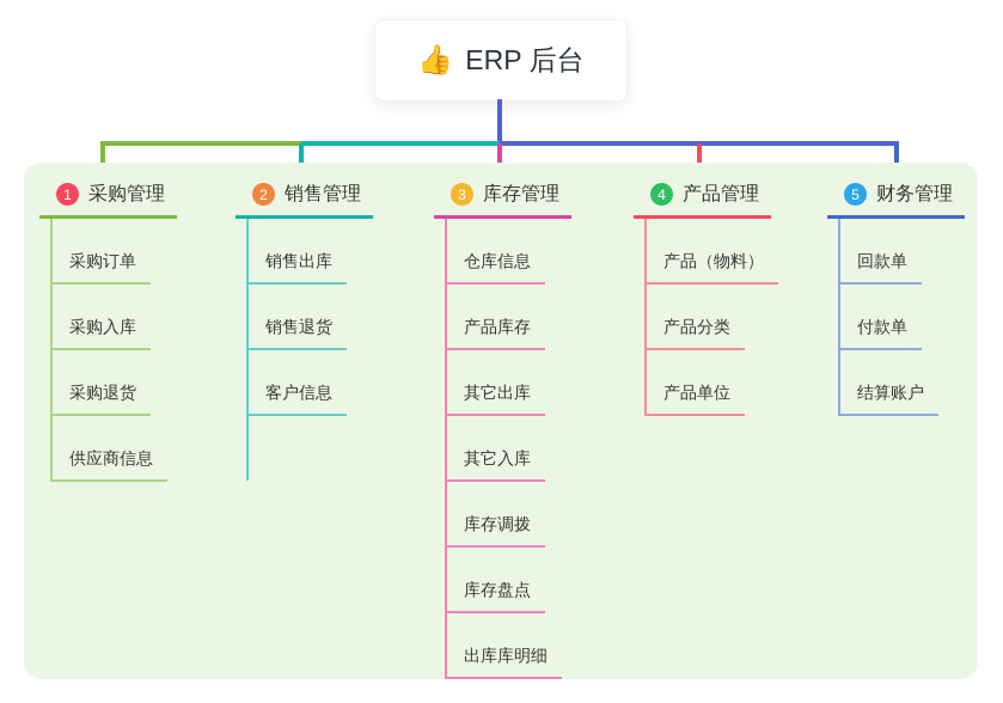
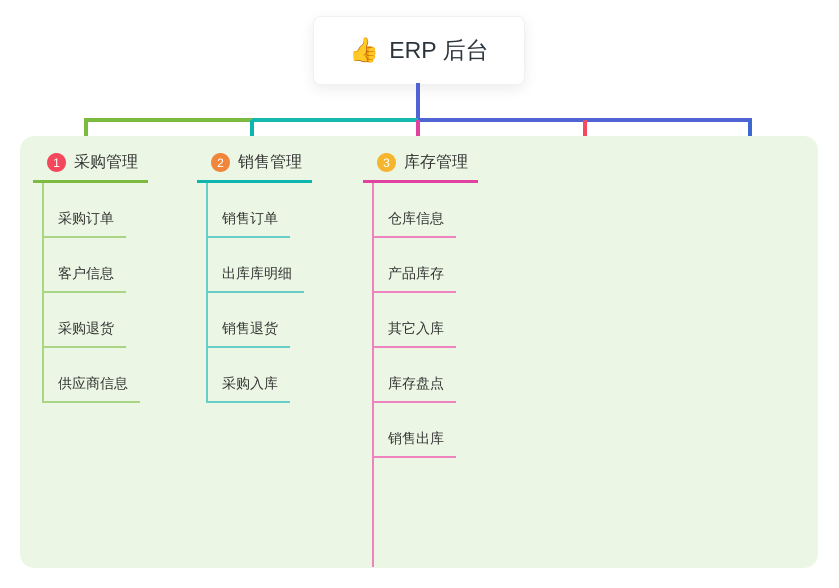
  👍
  ERP 后台
  1
  采购管理
  采购订单
- 采购入库
+ 客户信息
  采购退货
  供应商信息
  2
  销售管理
+ 销售订单
- 销售出库
+ 出库库明细
  销售退货
- 客户信息
+ 采购入库
  3
  库存管理
  仓库信息
  产品库存
- 其它出库
  其它入库
- 库存调拨
  库存盘点
- 出库库明细
+ 销售出库
- 4
- 产品管理
- 产品（物料）
- 产品分类
- 产品单位
- 5
- 财务管理
- 回款单
- 付款单
- 结算账户
